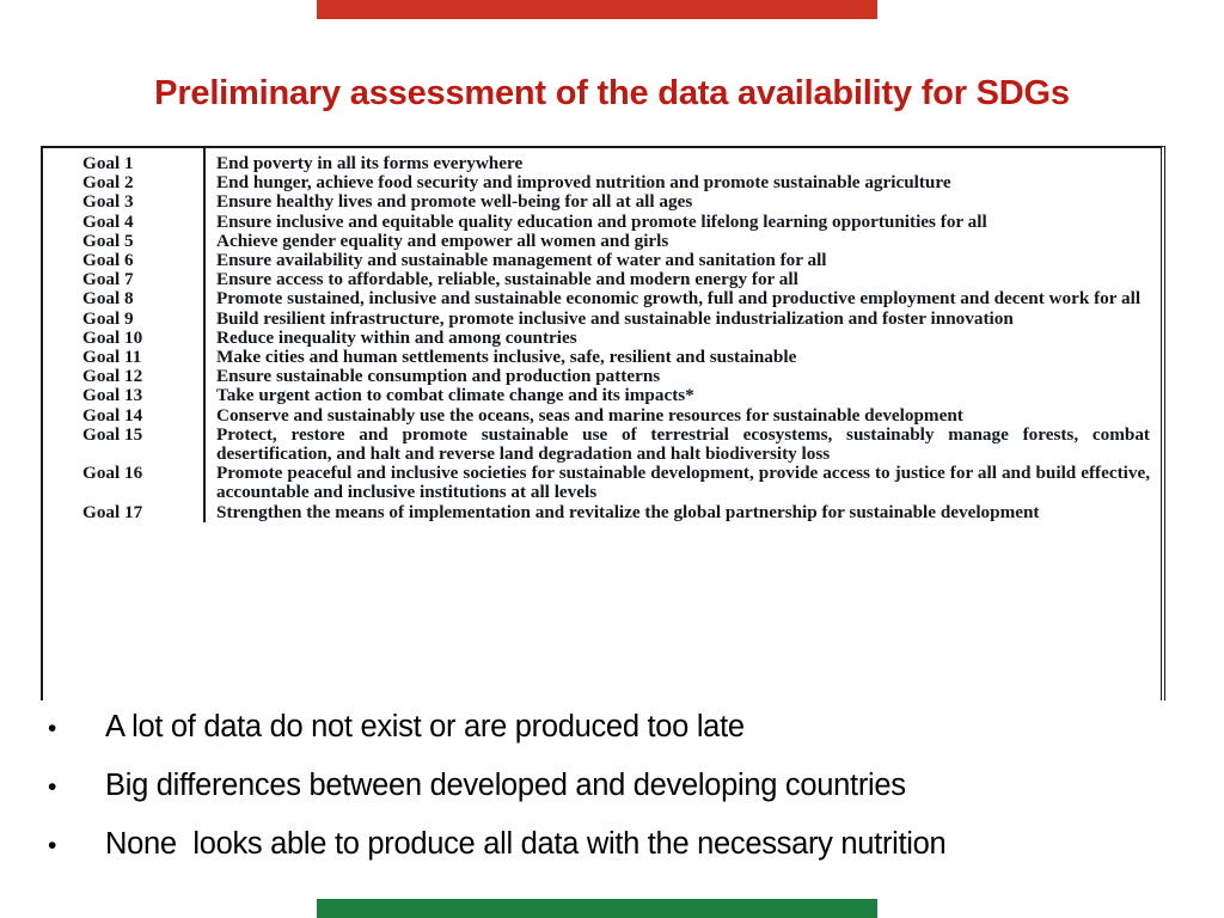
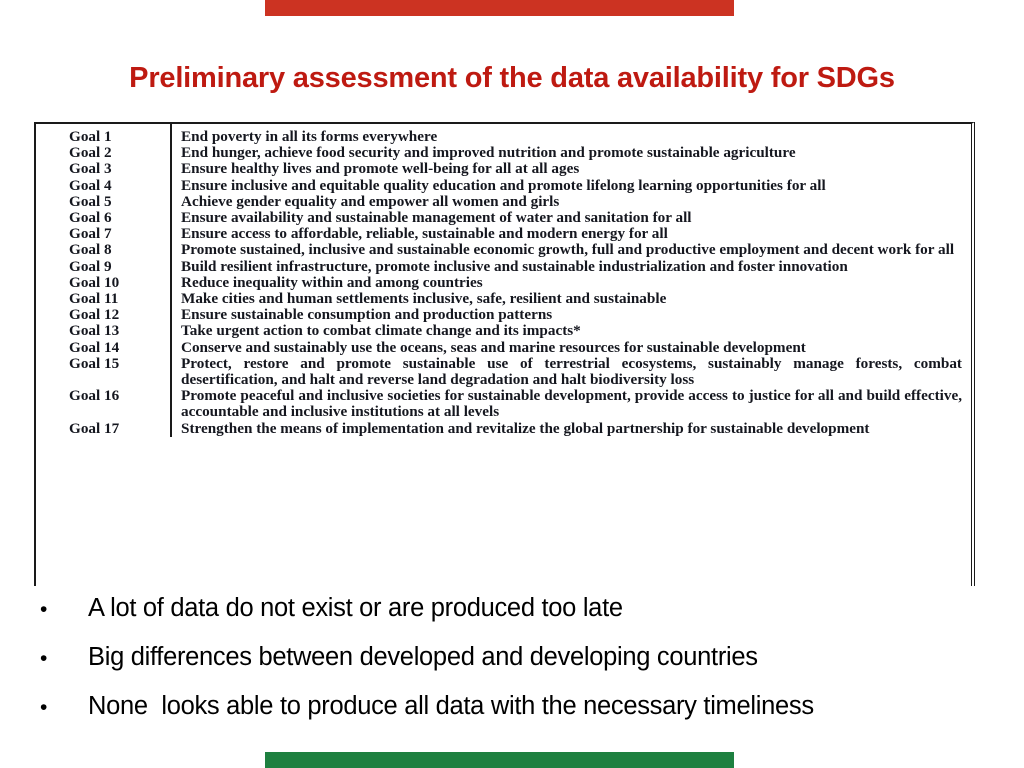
  Preliminary assessment of the data availability for SDGs
  Goal 1	End poverty in all its forms everywhere
  Goal 2	End hunger, achieve food security and improved nutrition and promote sustainable agriculture
  Goal 3	Ensure healthy lives and promote well-being for all at all ages
  Goal 4	Ensure inclusive and equitable quality education and promote lifelong learning opportunities for all
  Goal 5	Achieve gender equality and empower all women and girls
  Goal 6	Ensure availability and sustainable management of water and sanitation for all
  Goal 7	Ensure access to affordable, reliable, sustainable and modern energy for all
  Goal 8	Promote sustained, inclusive and sustainable economic growth, full and productive employment and decent work for all
  Goal 9	Build resilient infrastructure, promote inclusive and sustainable industrialization and foster innovation
  Goal 10	Reduce inequality within and among countries
  Goal 11	Make cities and human settlements inclusive, safe, resilient and sustainable
  Goal 12	Ensure sustainable consumption and production patterns
  Goal 13	Take urgent action to combat climate change and its impacts*
  Goal 14	Conserve and sustainably use the oceans, seas and marine resources for sustainable development
  Goal 15	Protect, restore and promote sustainable use of terrestrial ecosystems, sustainably manage forests, combat desertification, and halt and reverse land degradation and halt biodiversity loss
  Goal 16	Promote peaceful and inclusive societies for sustainable development, provide access to justice for all and build effective, accountable and inclusive institutions at all levels
  Goal 17	Strengthen the means of implementation and revitalize the global partnership for sustainable development
  •
  A lot of data do not exist or are produced too late
  •
  Big differences between developed and developing countries
  •
- None looks able to produce all data with the necessary nutrition
+ None looks able to produce all data with the necessary timeliness
